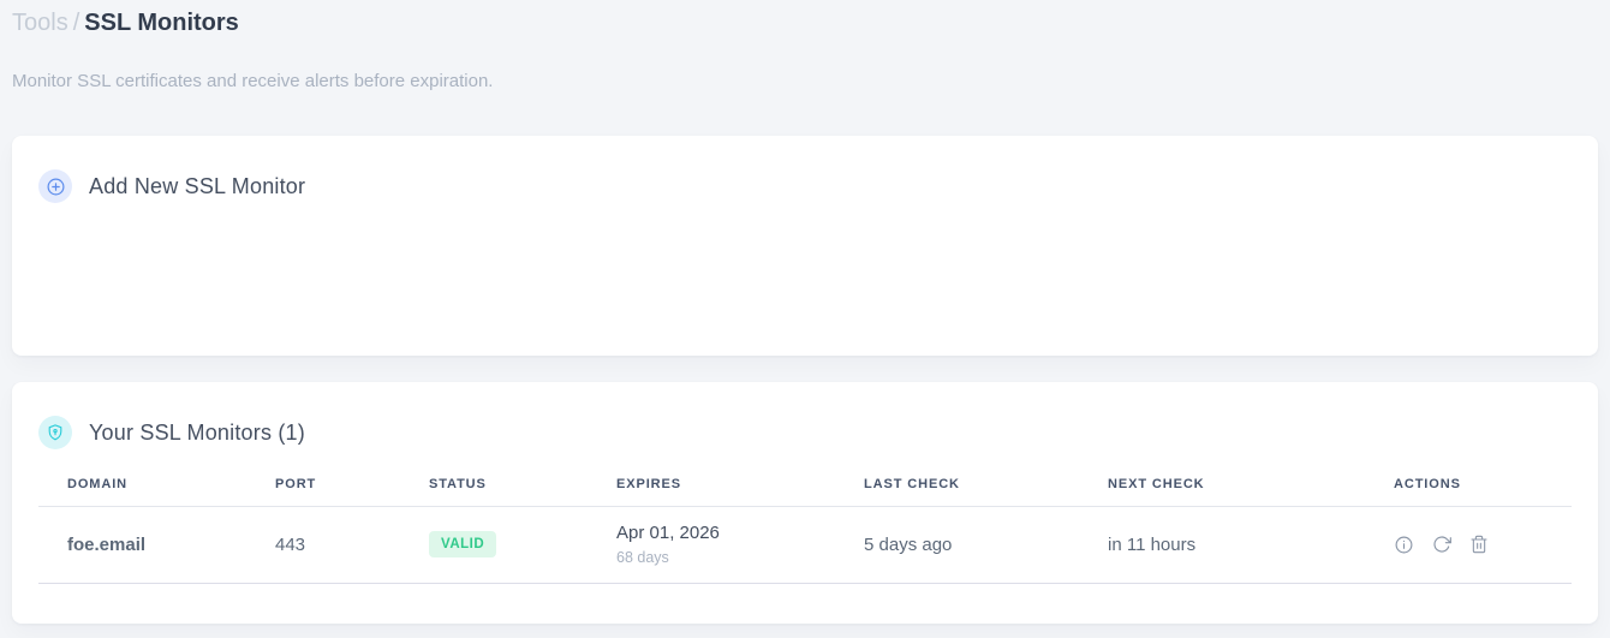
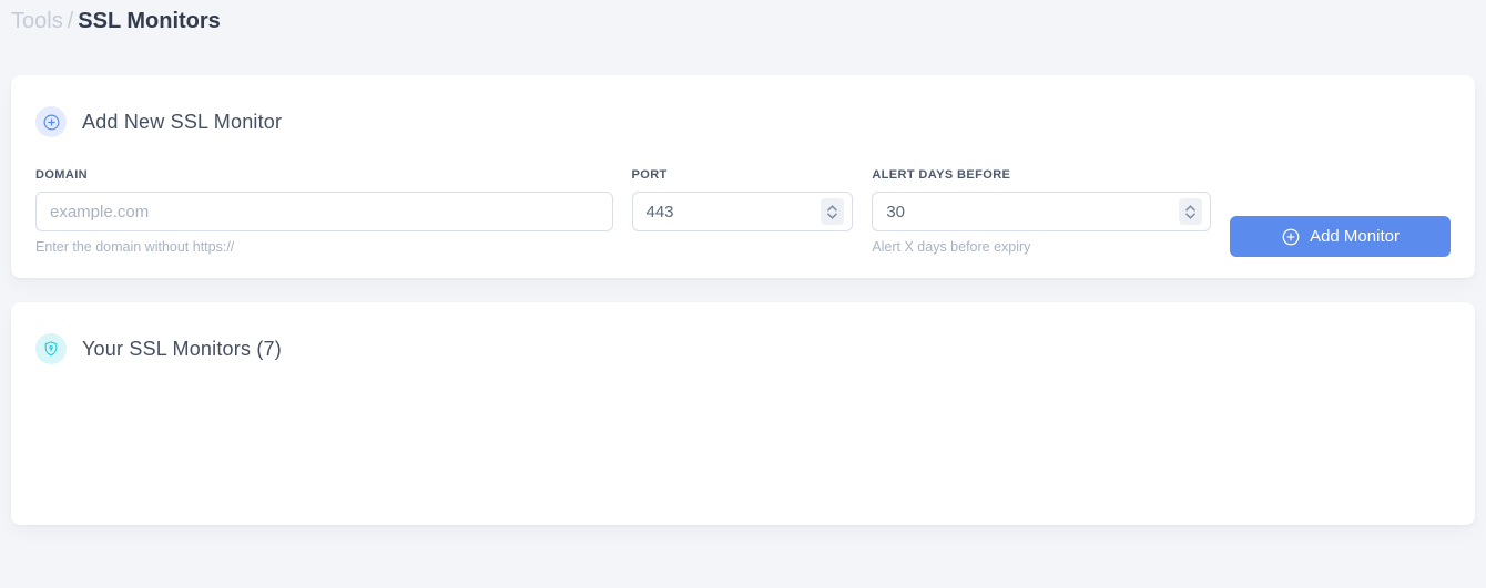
  Tools / SSL Monitors
- Monitor SSL certificates and receive alerts before expiration.
  Add New SSL Monitor
+ DOMAIN
+ example.com
+ Enter the domain without https://
+ PORT
+ 443
+ ALERT DAYS BEFORE
+ 30
+ Alert X days before expiry
+ Add Monitor
- Your SSL Monitors (1)
+ Your SSL Monitors (7)
- DOMAIN	PORT	STATUS	EXPIRES	LAST CHECK	NEXT CHECK	ACTIONS
- foe.email	443	VALID	Apr 01, 2026 68 days	5 days ago	in 11 hours
